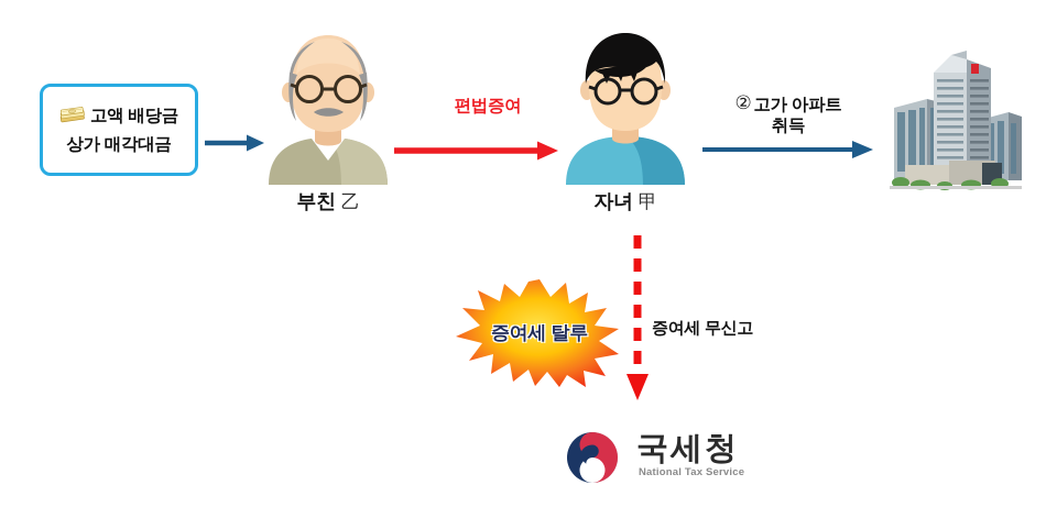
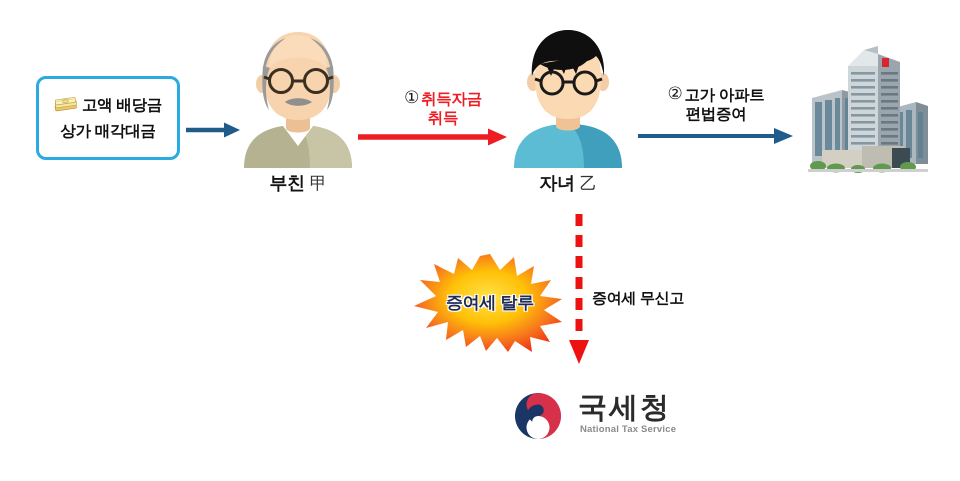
  고액 배당금
  상가 매각대금
- 부친 乙
+ 부친 甲
+ ①취득자금
- 편법증여
+ 취득
- 자녀 甲
+ 자녀 乙
  ②고가 아파트
- 취득
+ 편법증여
  증여세 탈루
  증여세 무신고
  국세청
  National Tax Service
